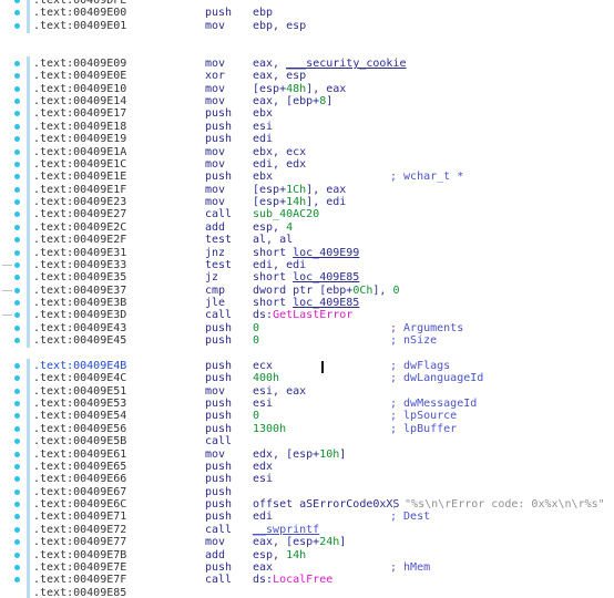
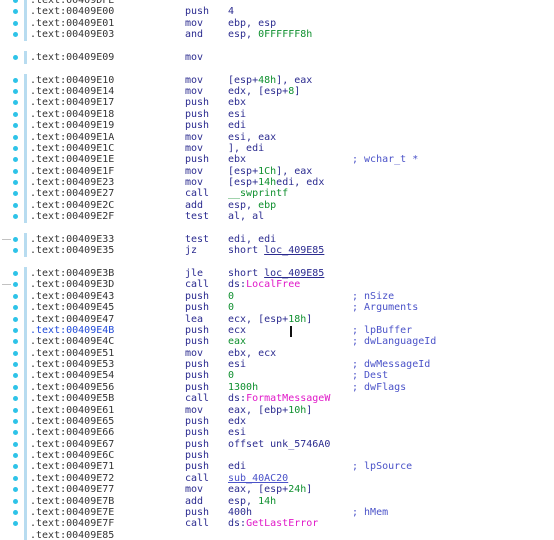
  .text:00409DFE
  .text:00409E00
  push
- ebp
+ 4
  .text:00409E01
  mov
  ebp, esp
+ .text:00409E03
+ and
+ esp, 0FFFFFF8h
  .text:00409E09
  mov
- eax, ___security_cookie
- .text:00409E0E
- xor
- eax, esp
  .text:00409E10
  mov
  [esp+48h], eax
  .text:00409E14
  mov
- eax, [ebp+8]
+ edx, [esp+8]
  .text:00409E17
  push
  ebx
  .text:00409E18
  push
  esi
  .text:00409E19
  push
  edi
  .text:00409E1A
  mov
- ebx, ecx
+ esi, eax
  .text:00409E1C
  mov
- edi, edx
+ ], edi
  .text:00409E1E
  push
  ebx
  ; wchar_t *
  .text:00409E1F
  mov
  [esp+1Ch], eax
  .text:00409E23
  mov
- [esp+14h], edi
+ [esp+14hedi, edx
  .text:00409E27
  call
- sub_40AC20
+ __swprintf
  .text:00409E2C
  add
- esp, 4
+ esp, ebp
  .text:00409E2F
  test
  al, al
- .text:00409E31
- jnz
- short loc_409E99
  .text:00409E33
  test
  edi, edi
  .text:00409E35
  jz
  short loc_409E85
- .text:00409E37
- cmp
- dword ptr [ebp+0Ch], 0
  .text:00409E3B
  jle
  short loc_409E85
  .text:00409E3D
  call
- ds:GetLastError
+ ds:LocalFree
  .text:00409E43
  push
  0
- ; Arguments
+ ; nSize
  .text:00409E45
  push
  0
- ; nSize
+ ; Arguments
+ .text:00409E47
+ lea
+ ecx, [esp+18h]
  .text:00409E4B
  push
  ecx
- ; dwFlags
+ ; lpBuffer
  .text:00409E4C
  push
- 400h
+ eax
  ; dwLanguageId
  .text:00409E51
  mov
- esi, eax
+ ebx, ecx
  .text:00409E53
  push
  esi
  ; dwMessageId
  .text:00409E54
  push
  0
- ; lpSource
+ ; Dest
  .text:00409E56
  push
  1300h
- ; lpBuffer
+ ; dwFlags
  .text:00409E5B
  call
+ ds:FormatMessageW
  .text:00409E61
  mov
- edx, [esp+10h]
+ eax, [ebp+10h]
  .text:00409E65
  push
  edx
  .text:00409E66
  push
  esi
  .text:00409E67
  push
+ offset unk_5746A0
  .text:00409E6C
  push
- offset aSErrorCode0xXS
- ; "%s\n\rError code: 0x%x\n\r%s"
  .text:00409E71
  push
  edi
- ; Dest
+ ; lpSource
  .text:00409E72
  call
- __swprintf
+ sub_40AC20
  .text:00409E77
  mov
  eax, [esp+24h]
  .text:00409E7B
  add
  esp, 14h
  .text:00409E7E
  push
- eax
+ 400h
  ; hMem
  .text:00409E7F
  call
- ds:LocalFree
+ ds:GetLastError
  .text:00409E85
